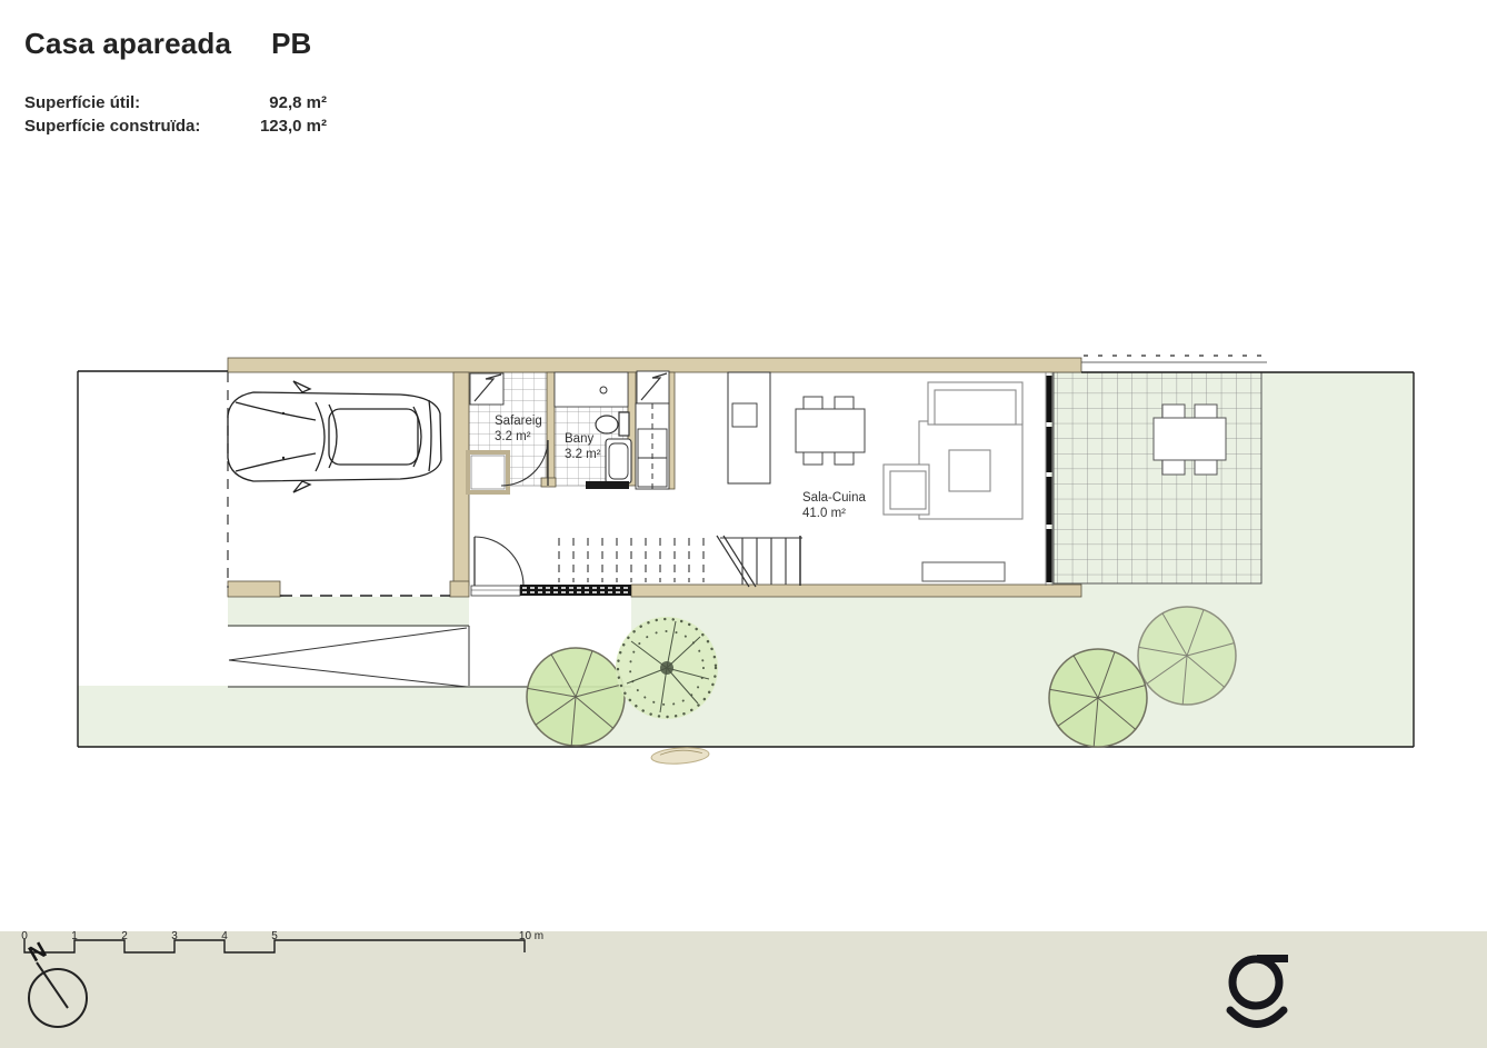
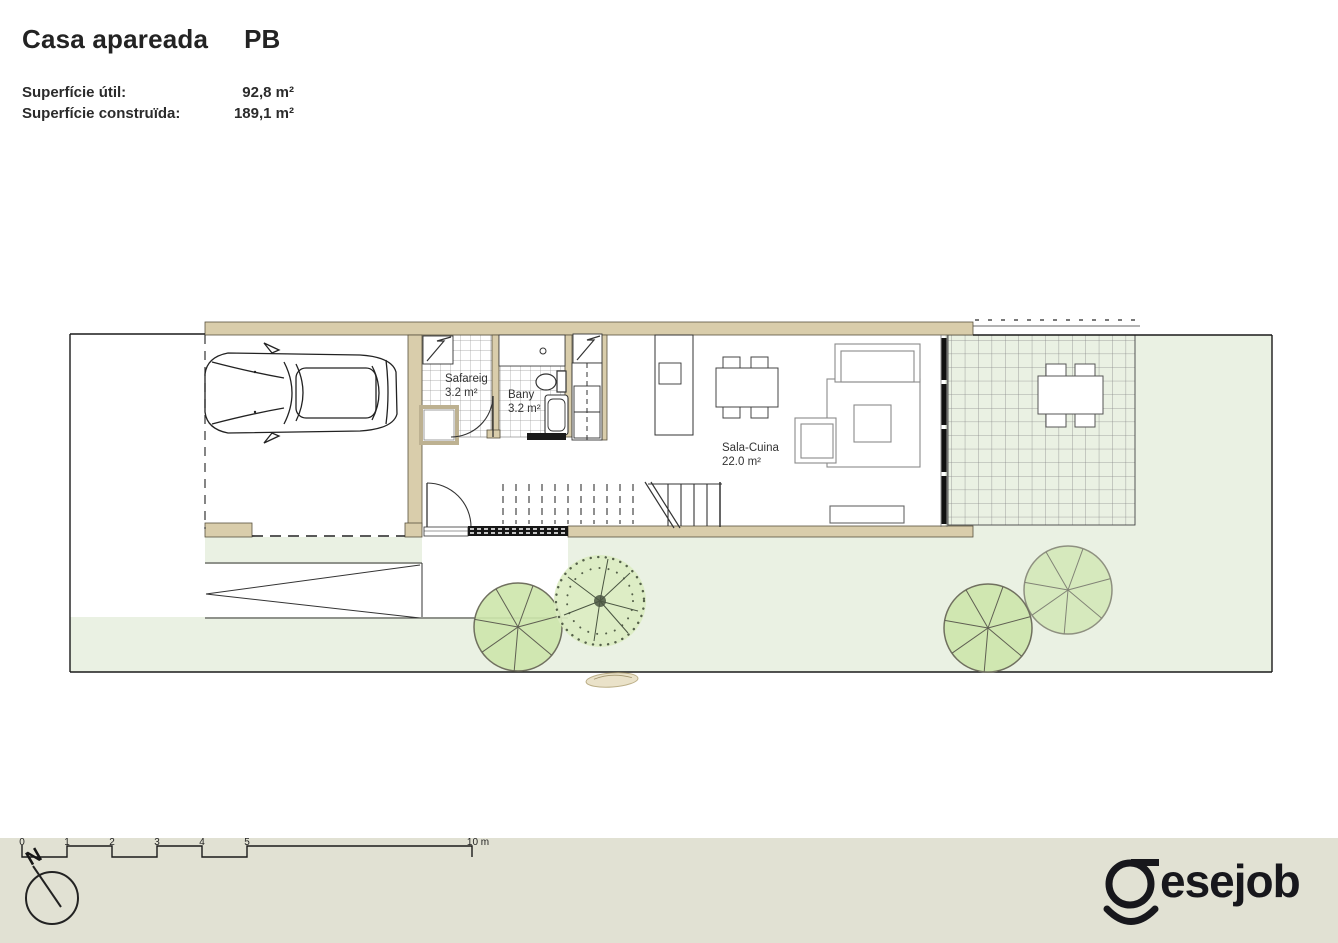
  Casa apareada
  PB
  Superfície útil:
  92,8 m²
  Superfície construïda:
- 123,0 m²
+ 189,1 m²
  Safareig
  3.2 m²
  Bany
  3.2 m²
  Sala-Cuina
- 41.0 m²
+ 22.0 m²
  0
  1
  2
  3
  4
  5
  10 m
+ esejob
